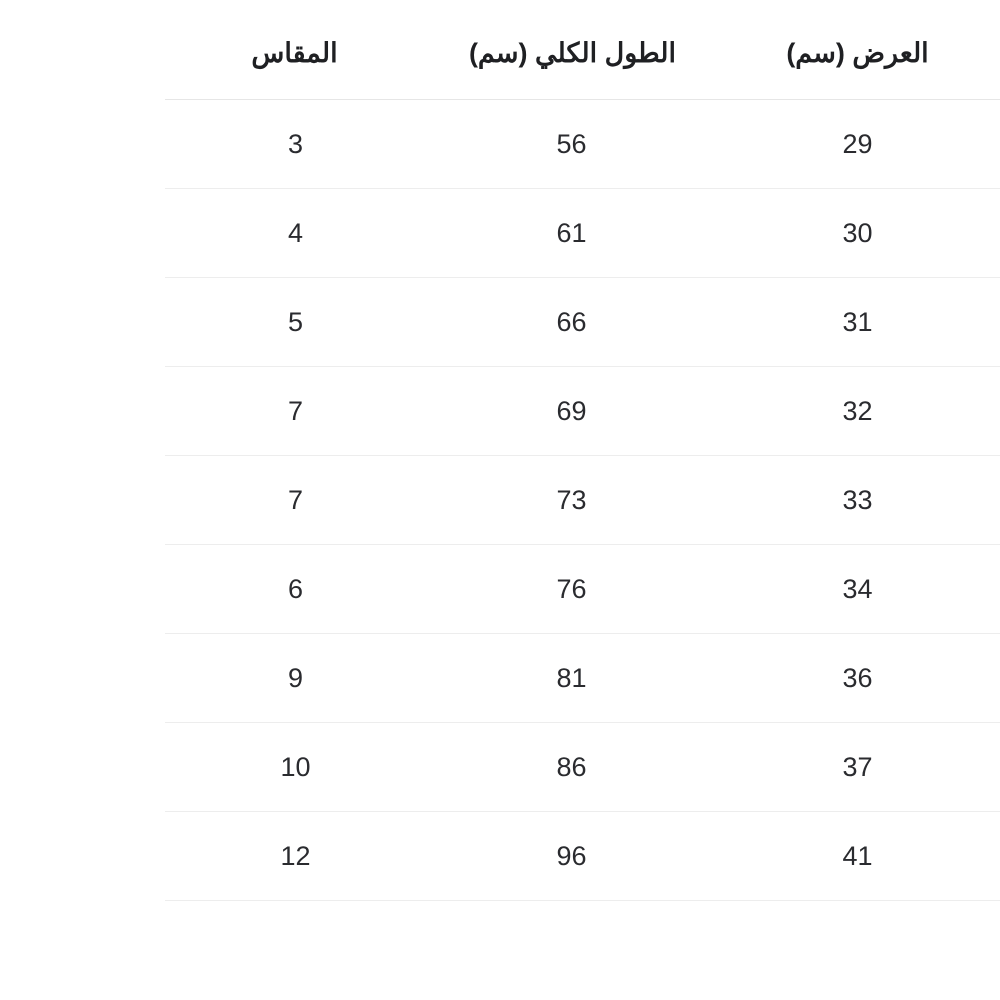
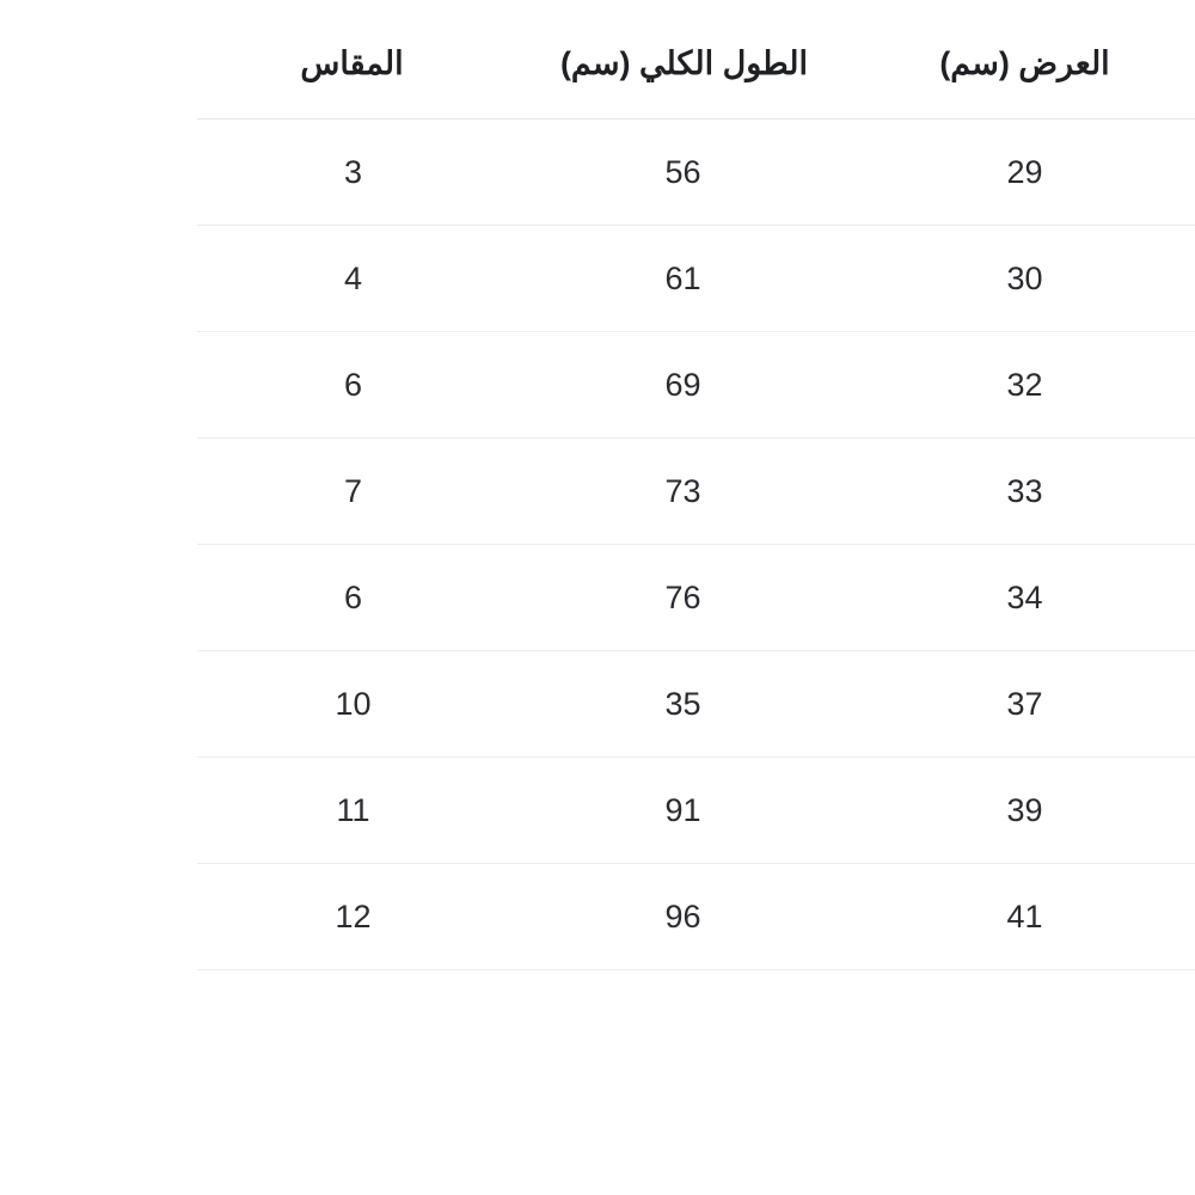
  العرض (سم)	الطول الكلي (سم)	المقاس
  29	56	3
  30	61	4
- 31	66	5
- 32	69	7
+ 32	69	6
  33	73	7
  34	76	6
- 36	81	9
- 37	86	10
+ 37	35	10
+ 39	91	11
  41	96	12
